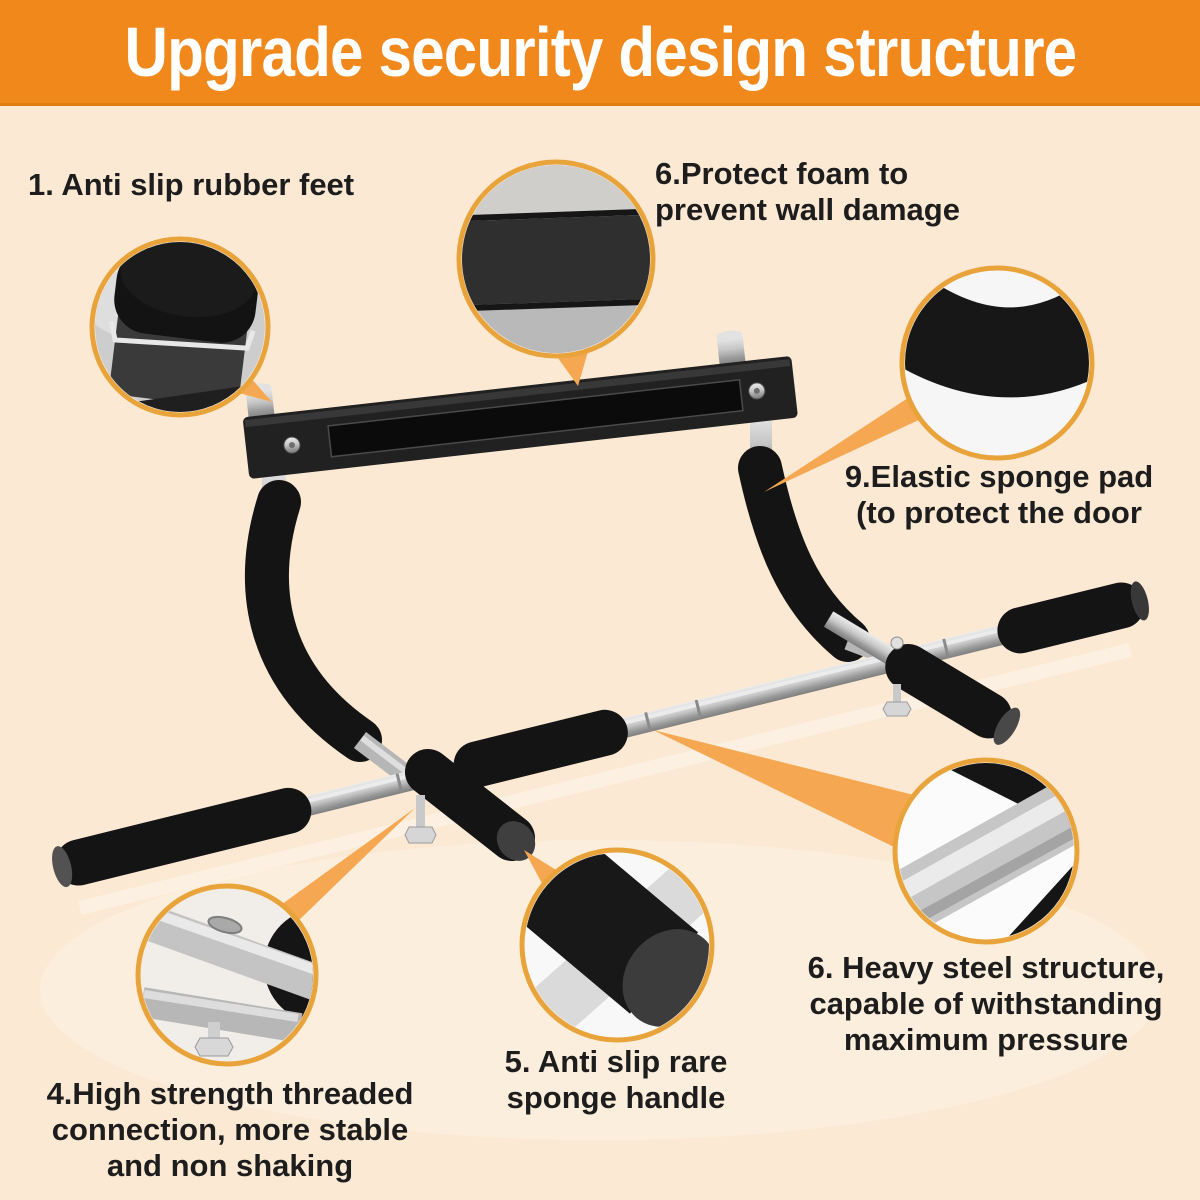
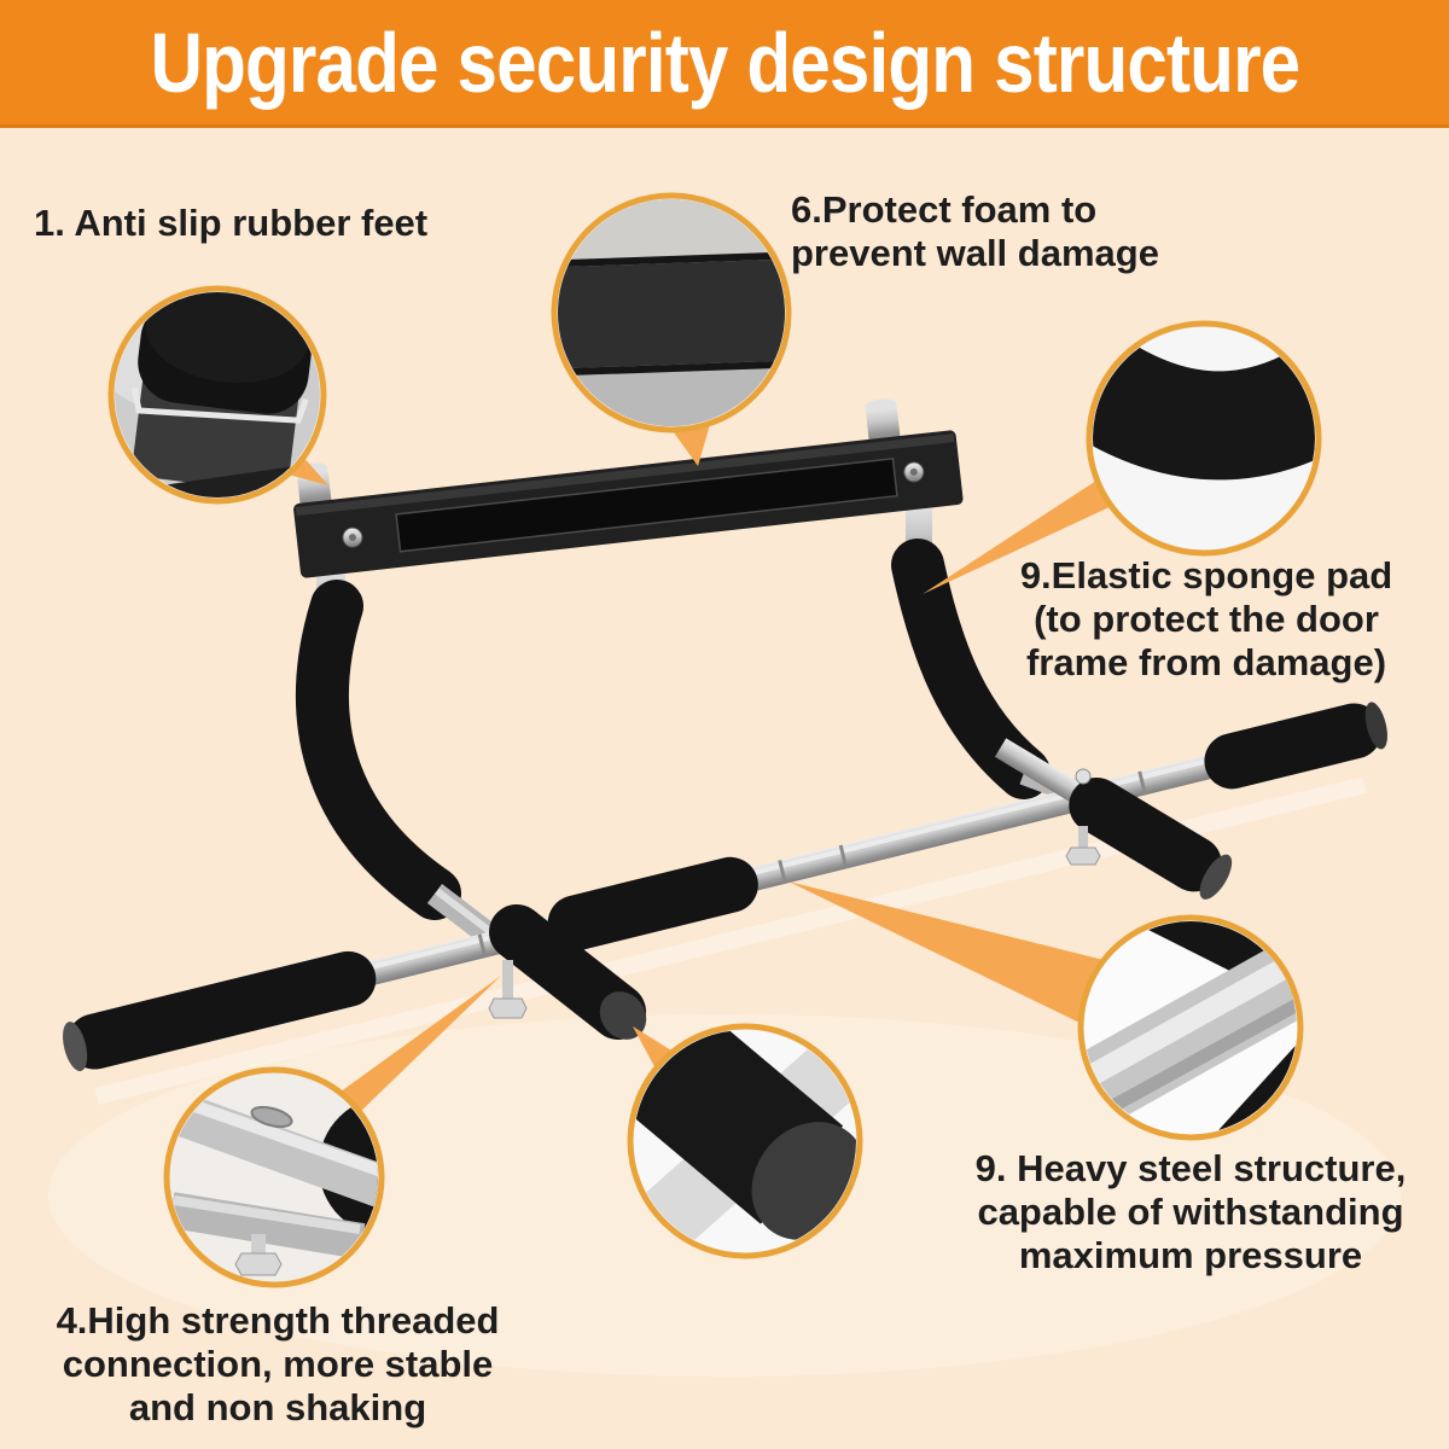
  Upgrade security design structure
  1. Anti slip rubber feet
  6.Protect foam to
  prevent wall damage
  9.Elastic sponge pad
  (to protect the door
+ frame from damage)
  4.High strength threaded
  connection, more stable
  and non shaking
- 5. Anti slip rare
- sponge handle
- 6. Heavy steel structure,
+ 9. Heavy steel structure,
  capable of withstanding
  maximum pressure
